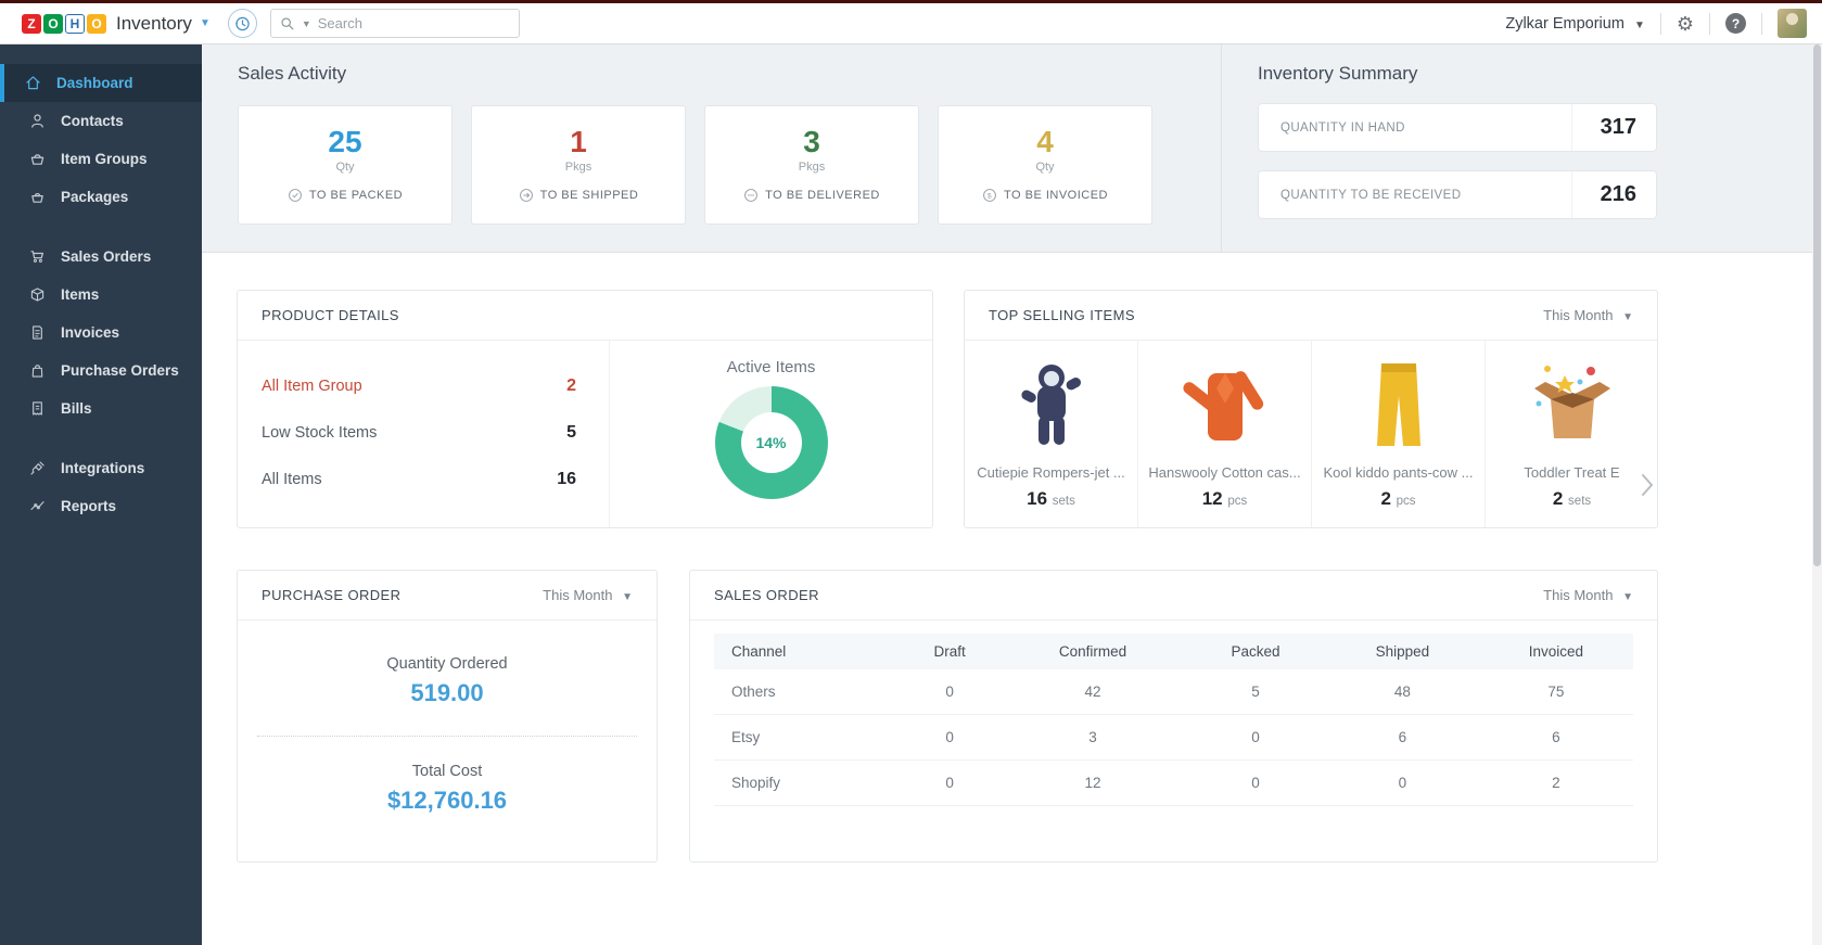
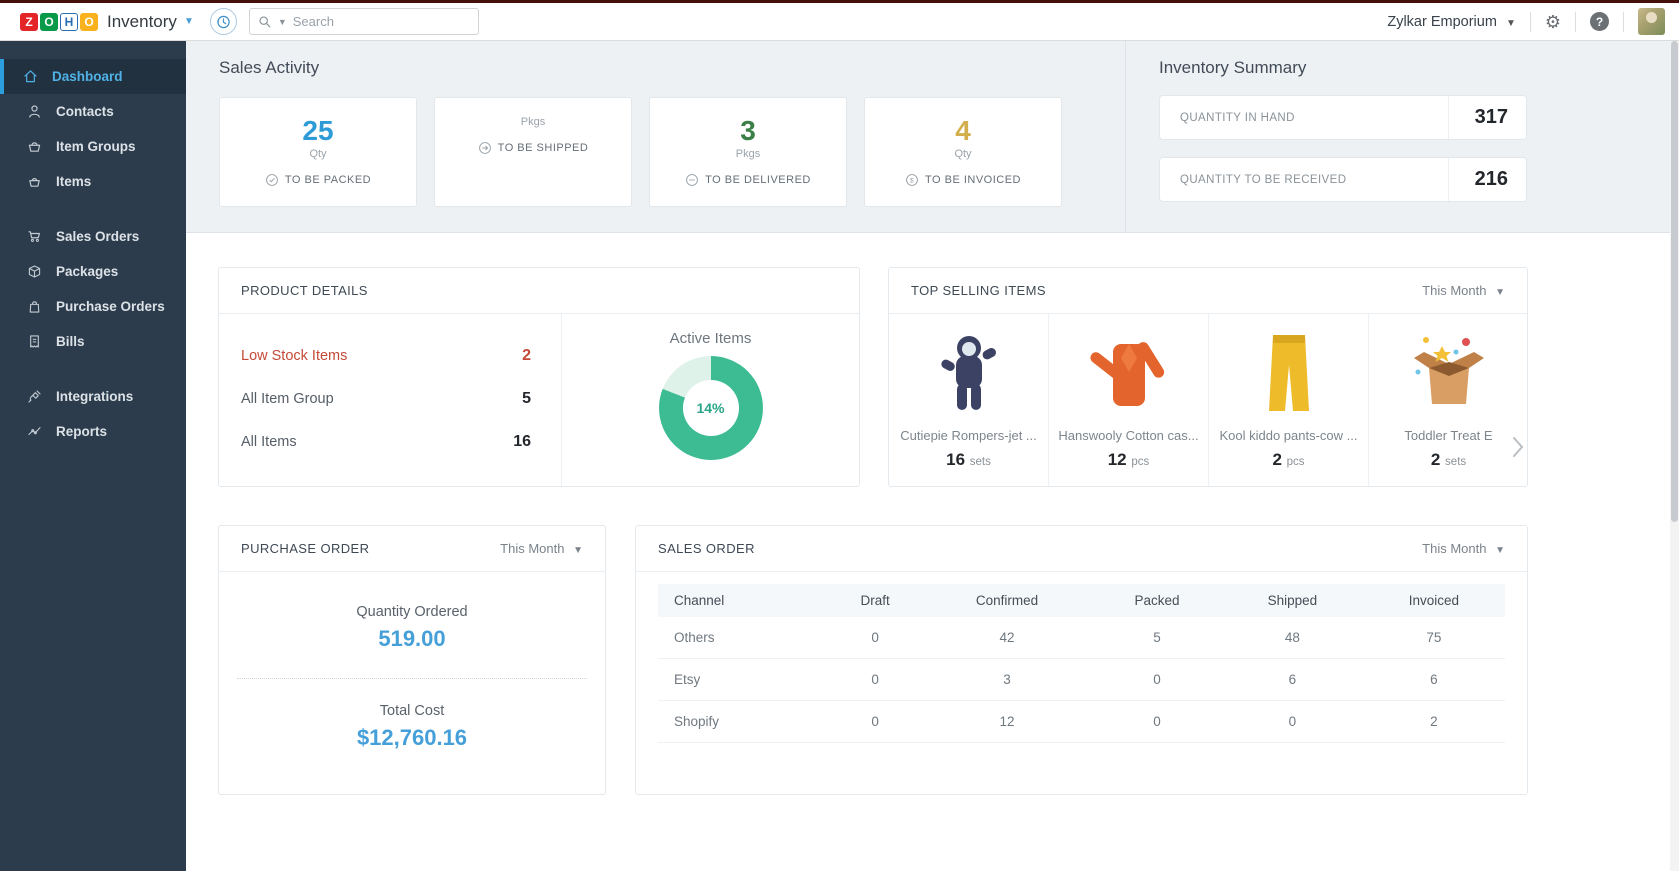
  Z
  O
  H
  O
  Inventory
  ▼
  ▼
  Search
  Zylkar Emporium ▼
  ⚙
  ?
  Dashboard
  Contacts
  Item Groups
- Packages
+ Items
  Sales Orders
- Items
+ Packages
- Invoices
  Purchase Orders
  Bills
  Integrations
  Reports
  Sales Activity
  25
  Qty
  TO BE PACKED
- 1
  Pkgs
  TO BE SHIPPED
  3
  Pkgs
  TO BE DELIVERED
  4
  Qty
  TO BE INVOICED
  Inventory Summary
  QUANTITY IN HAND
  317
  QUANTITY TO BE RECEIVED
  216
  PRODUCT DETAILS
- All Item Group
+ Low Stock Items
  2
- Low Stock Items
+ All Item Group
  5
  All Items
  16
  Active Items
  14%
  TOP SELLING ITEMS
  This Month ▼
  Cutiepie Rompers-jet ...
  16 sets
  Hanswooly Cotton cas...
  12 pcs
  Kool kiddo pants-cow ...
  2 pcs
  Toddler Treat E
  2 sets
  PURCHASE ORDER
  This Month ▼
  Quantity Ordered
  519.00
  Total Cost
  $12,760.16
  SALES ORDER
  This Month ▼
  Channel	Draft	Confirmed	Packed	Shipped	Invoiced
  Others	0	42	5	48	75
  Etsy	0	3	0	6	6
  Shopify	0	12	0	0	2
